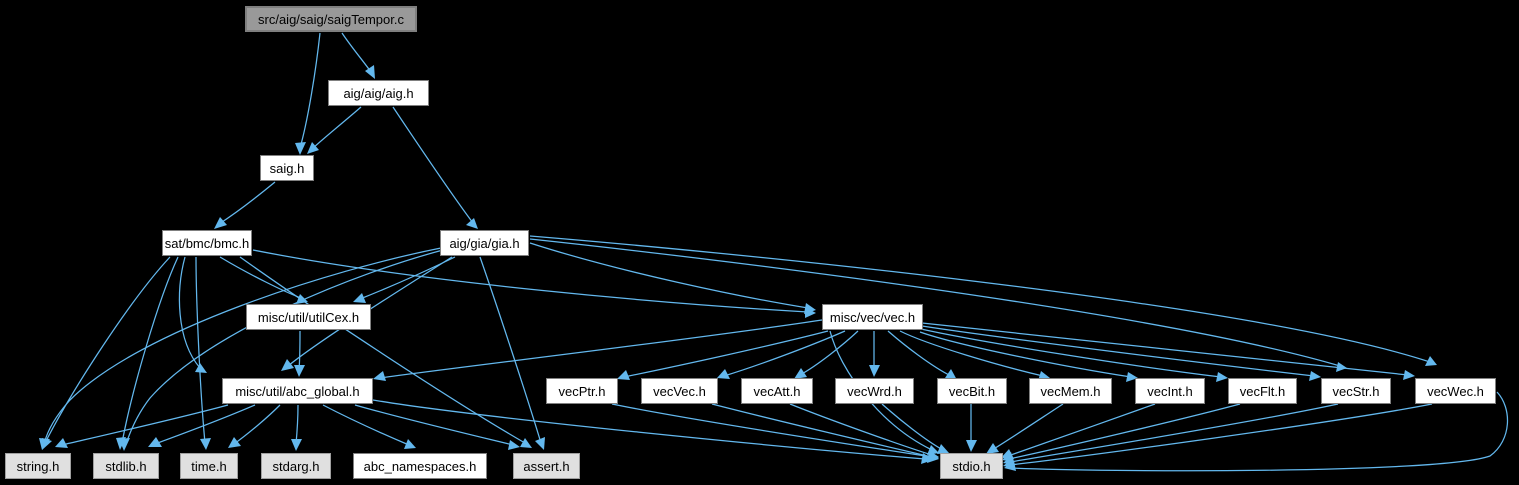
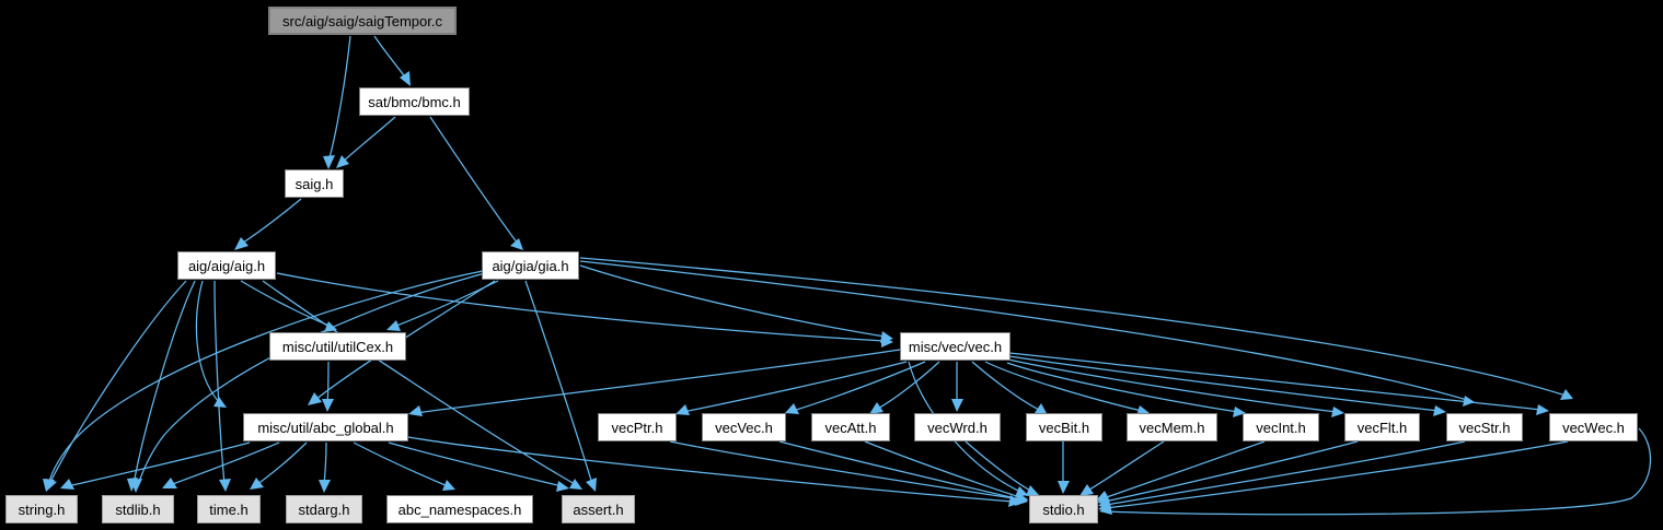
  src/aig/saig/saigTempor.c
- aig/aig/aig.h
+ sat/bmc/bmc.h
  saig.h
- sat/bmc/bmc.h
+ aig/aig/aig.h
  aig/gia/gia.h
  misc/util/utilCex.h
  misc/vec/vec.h
  misc/util/abc_global.h
  vecPtr.h
  vecVec.h
  vecAtt.h
  vecWrd.h
  vecBit.h
  vecMem.h
  vecInt.h
  vecFlt.h
  vecStr.h
  vecWec.h
  string.h
  stdlib.h
  time.h
  stdarg.h
  abc_namespaces.h
  assert.h
  stdio.h
